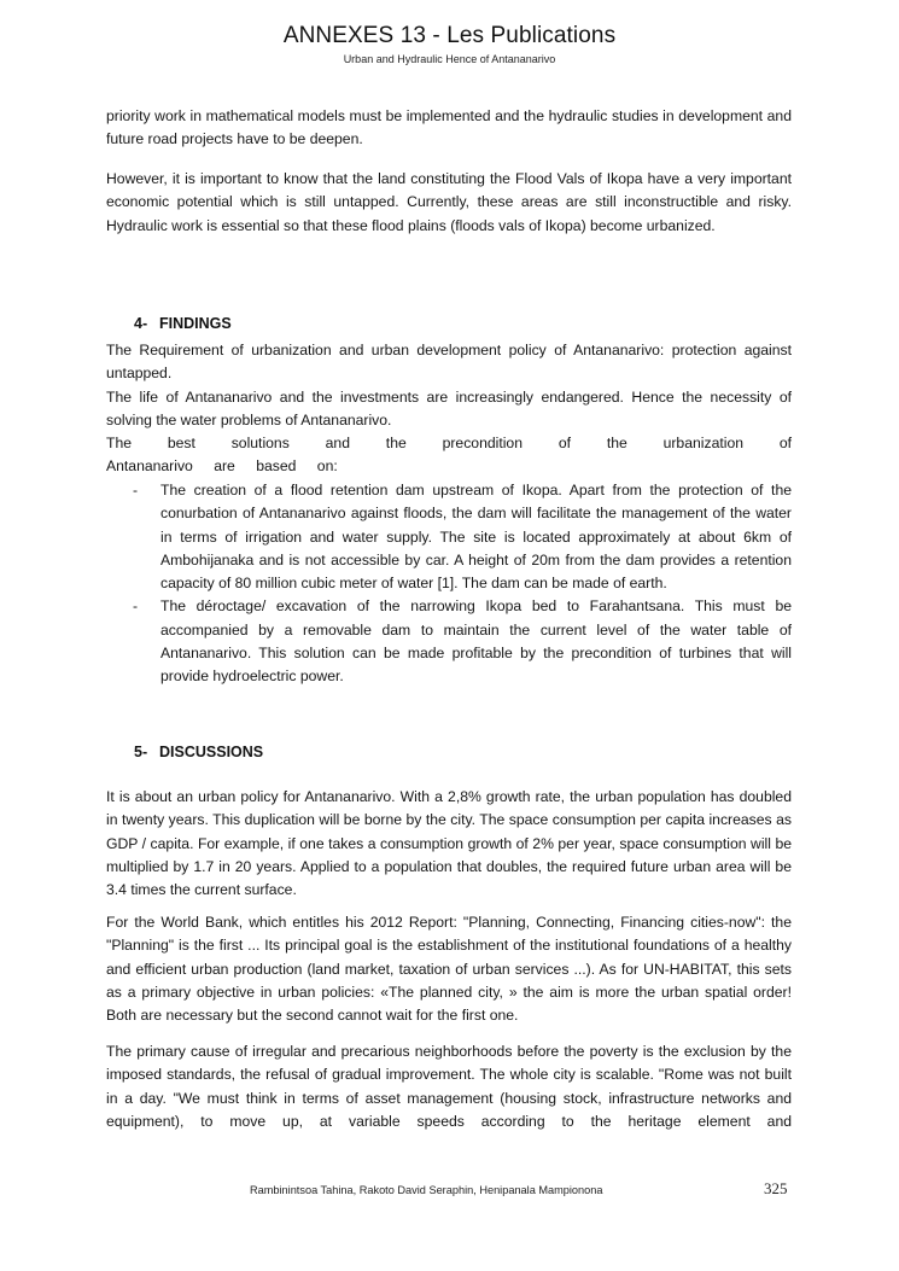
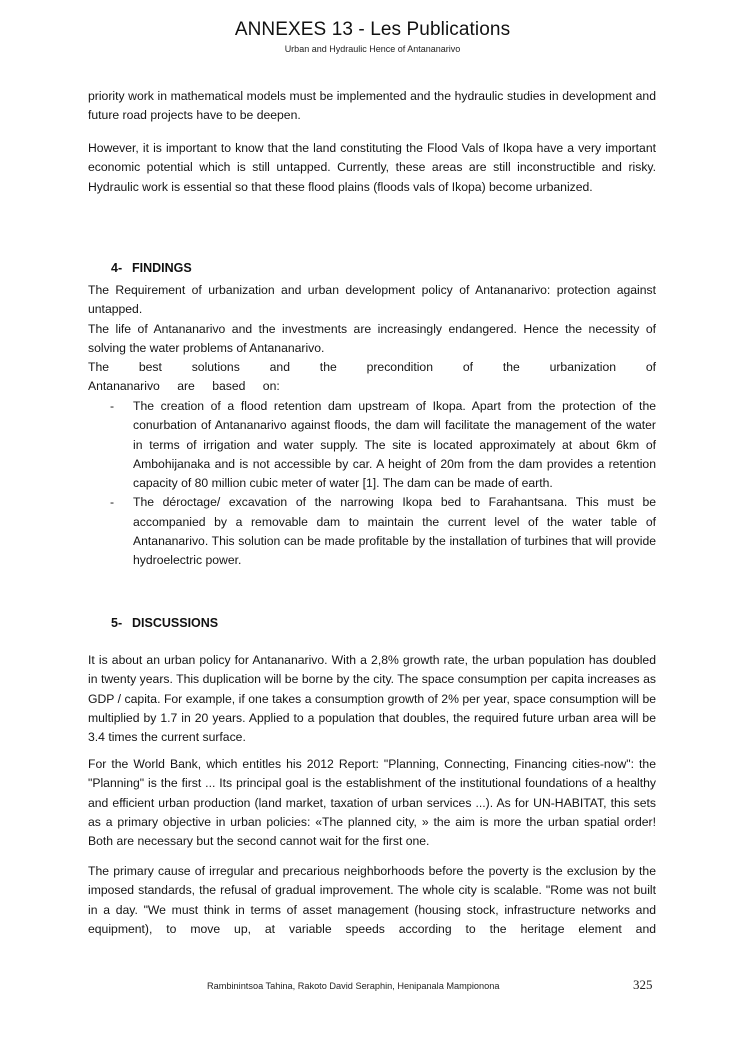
  ANNEXES 13 - Les Publications
  Urban and Hydraulic Hence of Antananarivo
  priority work in mathematical models must be implemented and the hydraulic studies in development and future road projects have to be deepen.
  However, it is important to know that the land constituting the Flood Vals of Ikopa have a very important economic potential which is still untapped. Currently, these areas are still inconstructible and risky. Hydraulic work is essential so that these flood plains (floods vals of Ikopa) become urbanized.
  4- FINDINGS
  The Requirement of urbanization and urban development policy of Antananarivo: protection against untapped.
  The life of Antananarivo and the investments are increasingly endangered. Hence the necessity of solving the water problems of Antananarivo.
  The best solutions and the precondition of the urbanization of
  Antananarivo are based on:
  -
  The creation of a flood retention dam upstream of Ikopa. Apart from the protection of the conurbation of Antananarivo against floods, the dam will facilitate the management of the water in terms of irrigation and water supply. The site is located approximately at about 6km of Ambohijanaka and is not accessible by car. A height of 20m from the dam provides a retention capacity of 80 million cubic meter of water [1]. The dam can be made of earth.
  -
- The déroctage/ excavation of the narrowing Ikopa bed to Farahantsana. This must be accompanied by a removable dam to maintain the current level of the water table of Antananarivo. This solution can be made profitable by the precondition of turbines that will provide hydroelectric power.
+ The déroctage/ excavation of the narrowing Ikopa bed to Farahantsana. This must be accompanied by a removable dam to maintain the current level of the water table of Antananarivo. This solution can be made profitable by the installation of turbines that will provide hydroelectric power.
  5- DISCUSSIONS
  It is about an urban policy for Antananarivo. With a 2,8% growth rate, the urban population has doubled in twenty years. This duplication will be borne by the city. The space consumption per capita increases as GDP / capita. For example, if one takes a consumption growth of 2% per year, space consumption will be multiplied by 1.7 in 20 years. Applied to a population that doubles, the required future urban area will be 3.4 times the current surface.
  For the World Bank, which entitles his 2012 Report: "Planning, Connecting, Financing cities-now": the "Planning" is the first ... Its principal goal is the establishment of the institutional foundations of a healthy and efficient urban production (land market, taxation of urban services ...). As for UN-HABITAT, this sets as a primary objective in urban policies: «The planned city, » the aim is more the urban spatial order! Both are necessary but the second cannot wait for the first one.
  The primary cause of irregular and precarious neighborhoods before the poverty is the exclusion by the imposed standards, the refusal of gradual improvement. The whole city is scalable. "Rome was not built in a day. "We must think in terms of asset management (housing stock, infrastructure networks and equipment), to move up, at variable speeds according to the heritage element and
  Rambinintsoa Tahina, Rakoto David Seraphin, Henipanala Mampionona
  325
